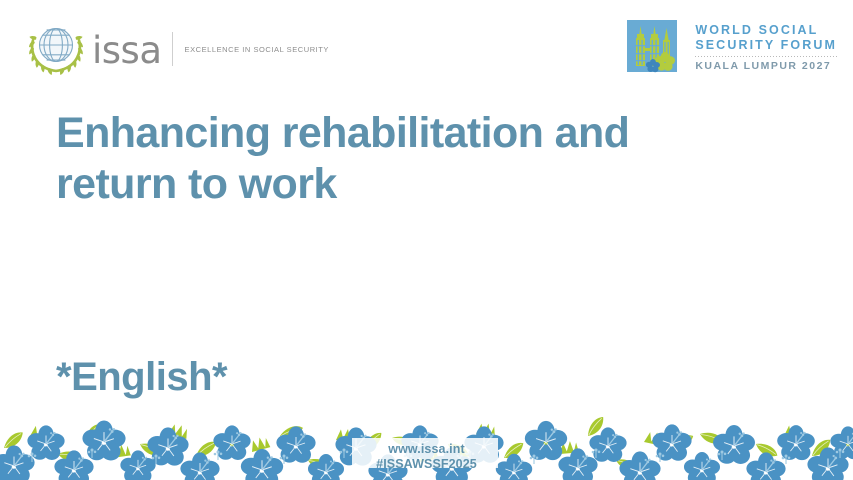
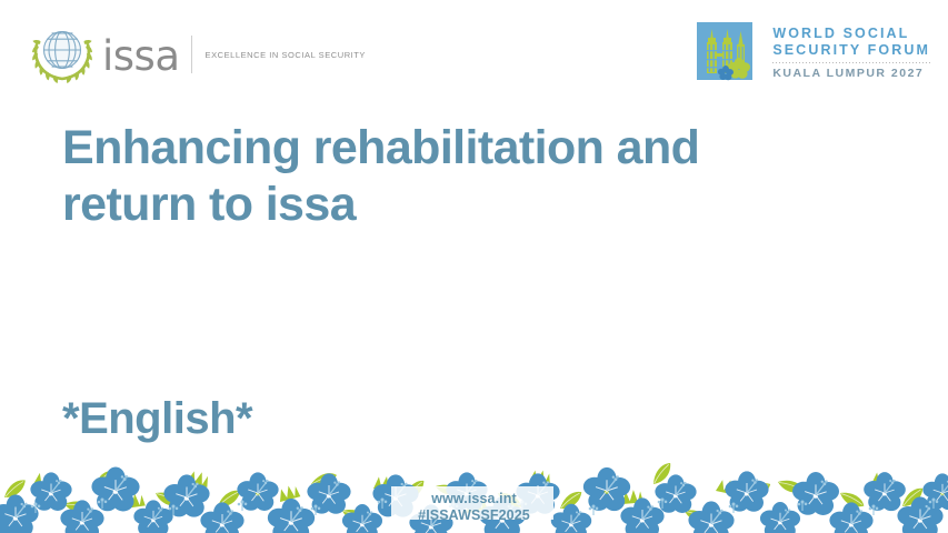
  issa
  EXCELLENCE IN SOCIAL SECURITY
  WORLD SOCIAL
  SECURITY FORUM
  KUALA LUMPUR 2027
- Enhancing rehabilitation and return to work
+ Enhancing rehabilitation and return to issa
  *English*
  www.issa.int
  #ISSAWSSF2025
